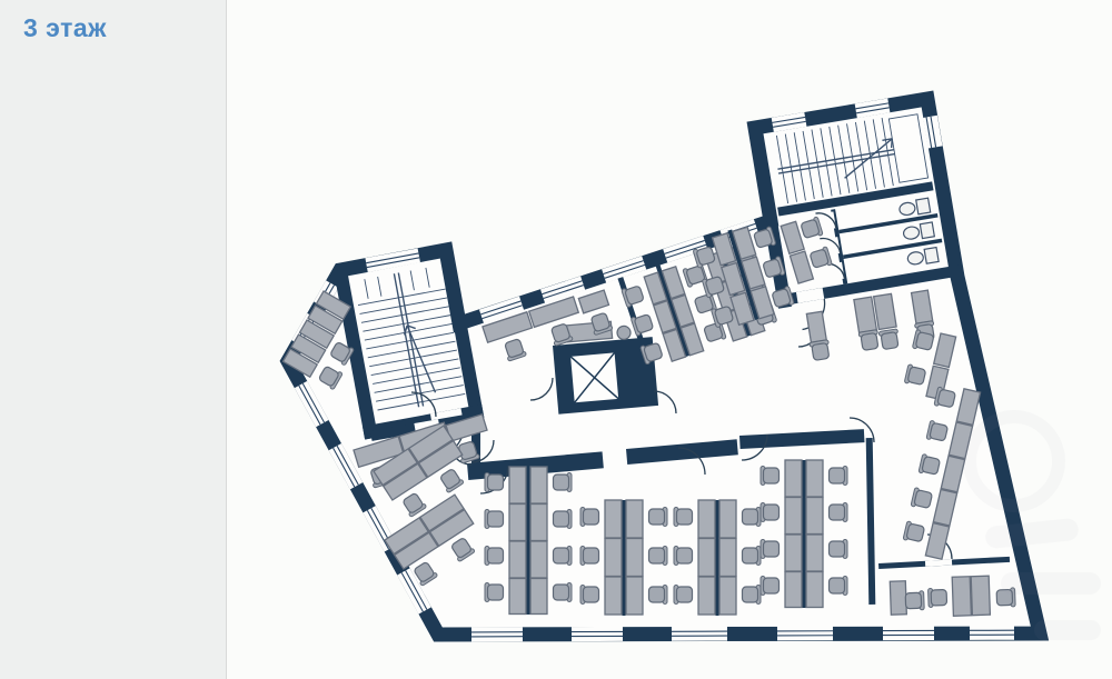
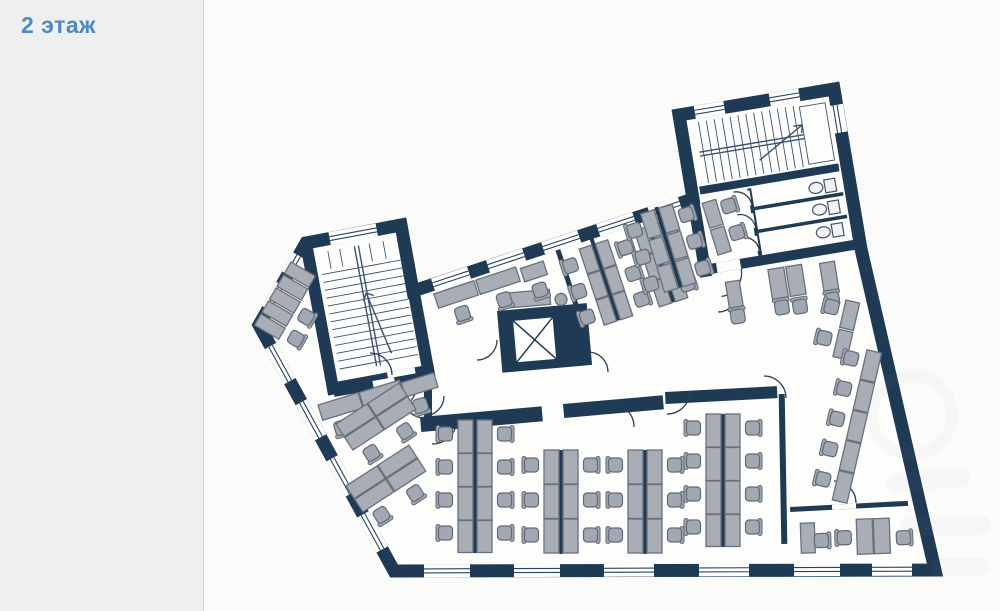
- 3 этаж
+ 2 этаж
